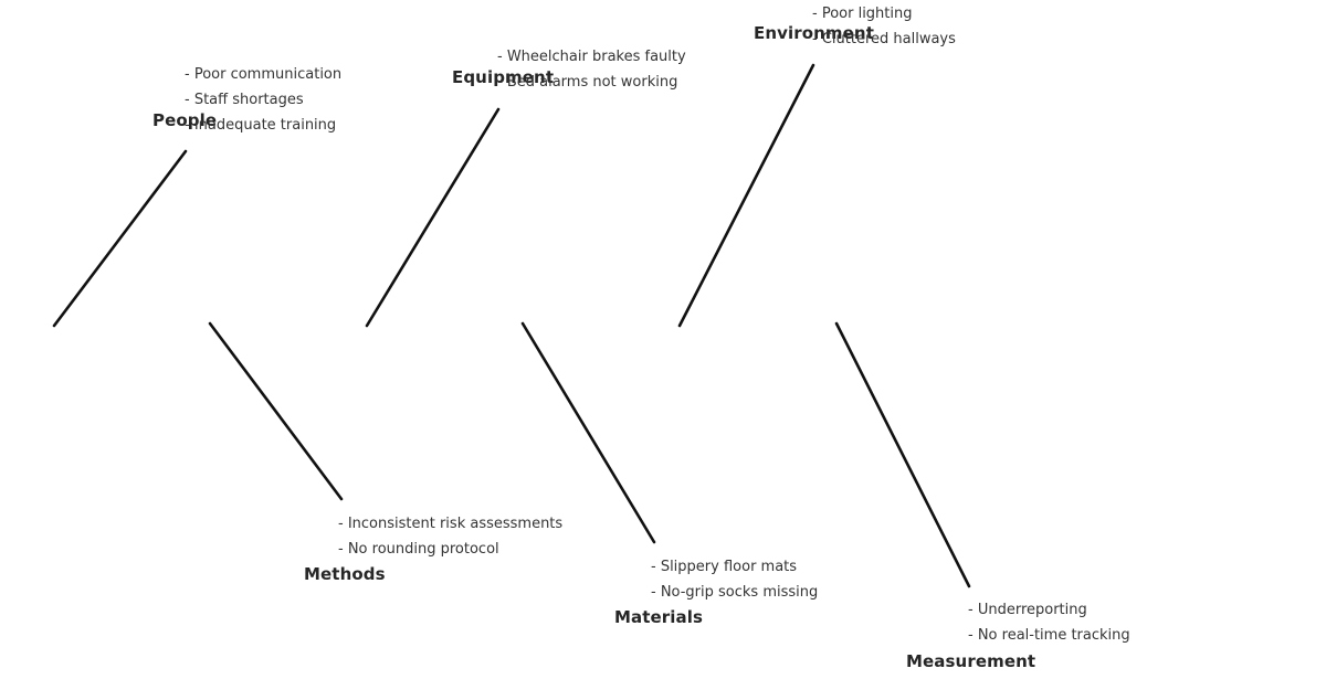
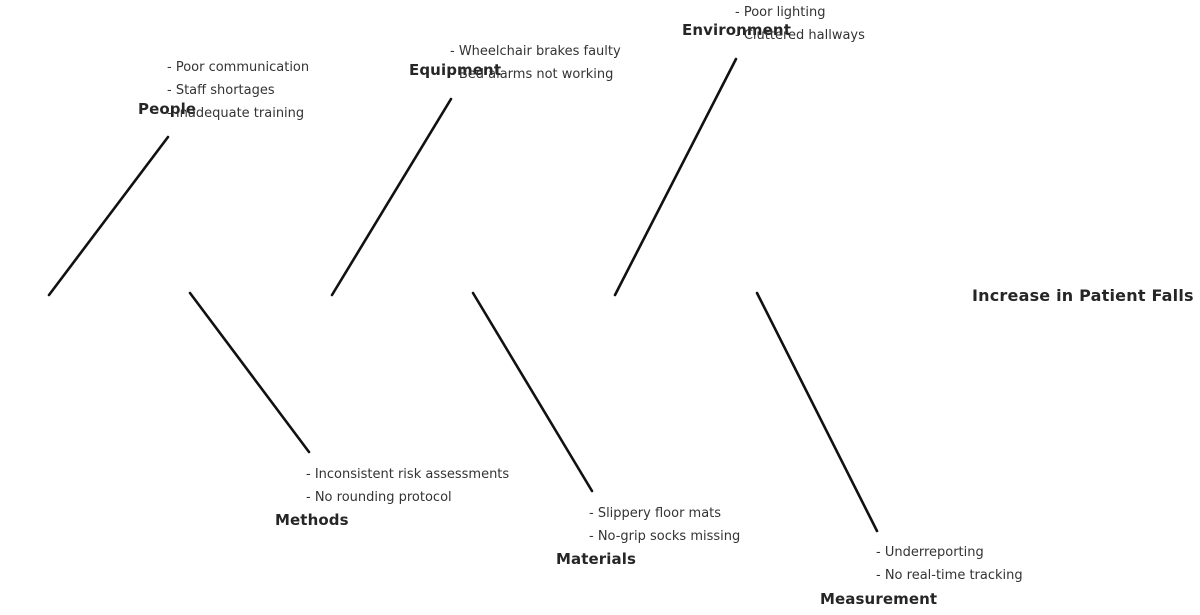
  People
  - Poor communication
  - Staff shortages
  - Inadequate training
  Equipment
  - Wheelchair brakes faulty
  - Bed alarms not working
  Environment
  - Poor lighting
  - Cluttered hallways
  Methods
  - Inconsistent risk assessments
  - No rounding protocol
  Materials
  - Slippery floor mats
  - No-grip socks missing
  Measurement
  - Underreporting
  - No real-time tracking
+ Increase in Patient Falls
